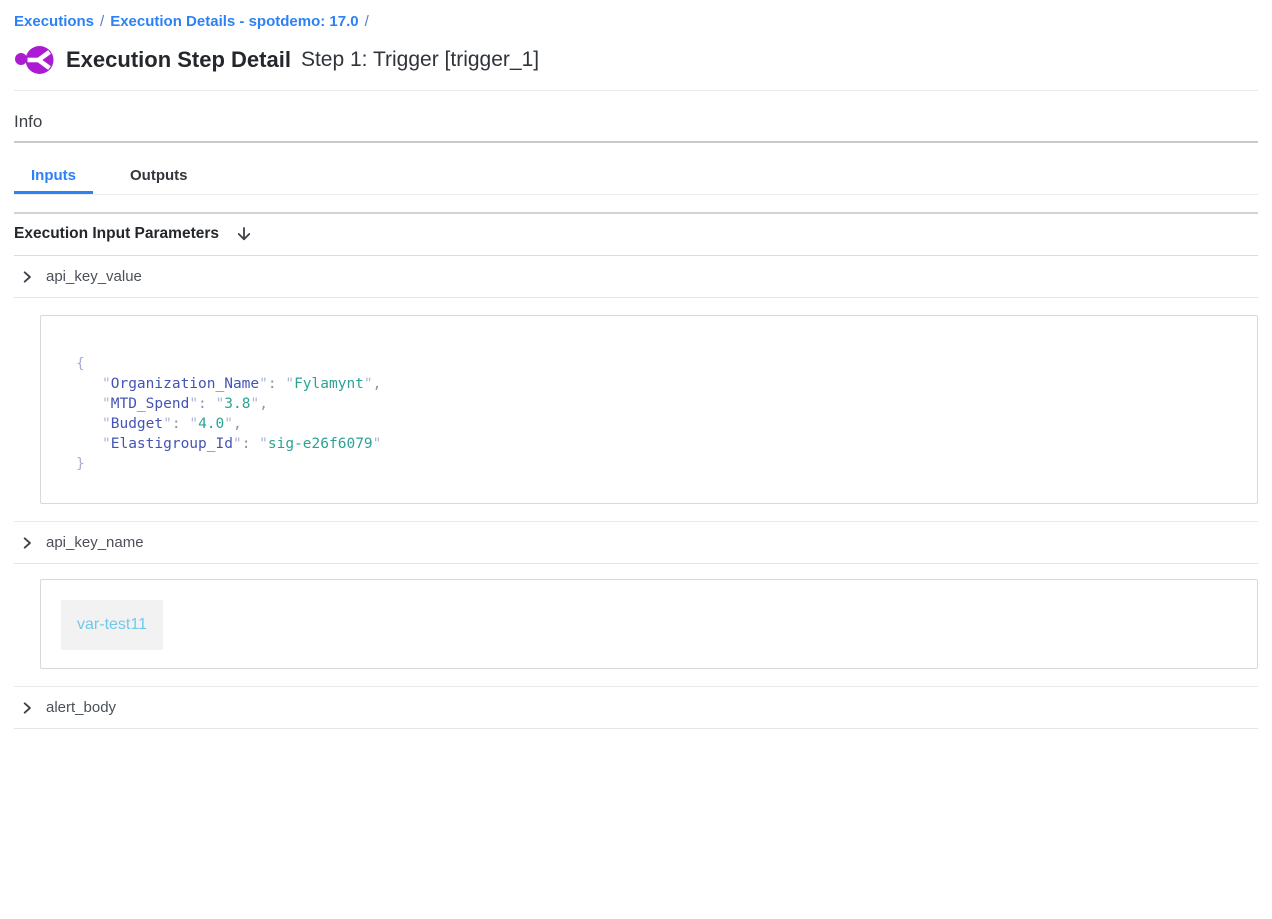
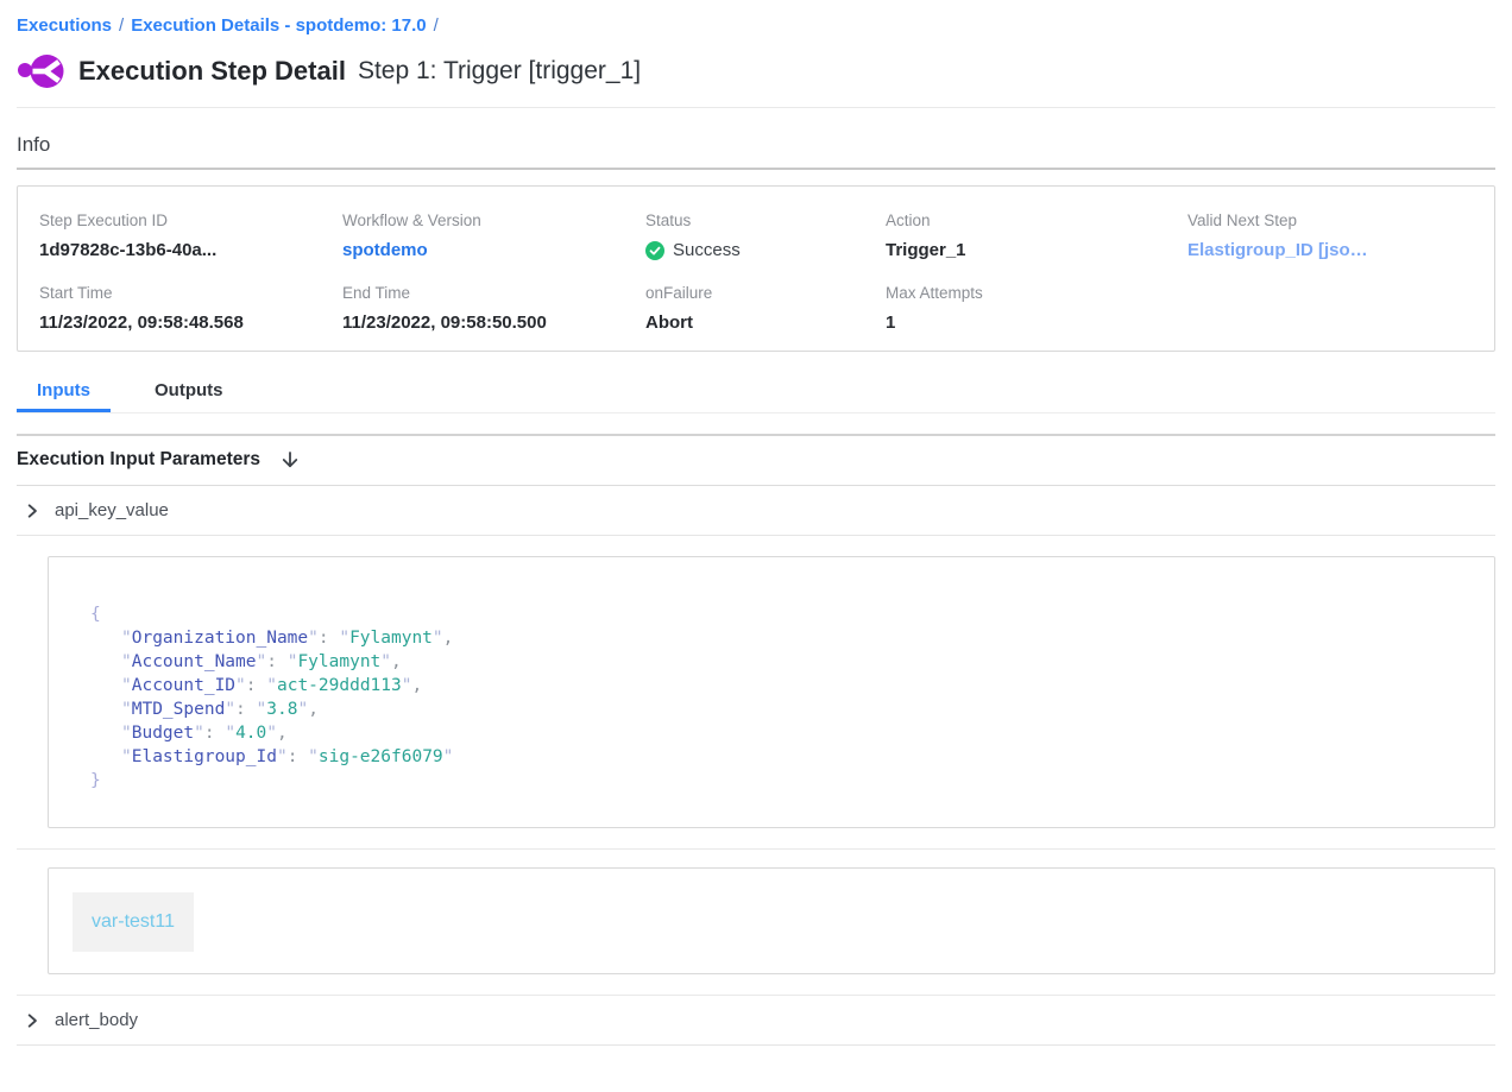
  Executions / Execution Details - spotdemo: 17.0 /
  Execution Step Detail
  Step 1: Trigger [trigger_1]
  Info
+ Step Execution ID
+ 1d97828c-13b6-40a...
+ Workflow & Version
+ spotdemo
+ Status
+ Success
+ Action
+ Trigger_1
+ Valid Next Step
+ Elastigroup_ID [jso…
+ Start Time
+ 11/23/2022, 09:58:48.568
+ End Time
+ 11/23/2022, 09:58:50.500
+ onFailure
+ Abort
+ Max Attempts
+ 1
  Inputs
  Outputs
  Execution Input Parameters
  api_key_value
  {
  "Organization_Name": "Fylamynt",
+ "Account_Name": "Fylamynt",
+ "Account_ID": "act-29ddd113",
  "MTD_Spend": "3.8",
  "Budget": "4.0",
  "Elastigroup_Id": "sig-e26f6079"
  }
- api_key_name
  var-test11
  alert_body
